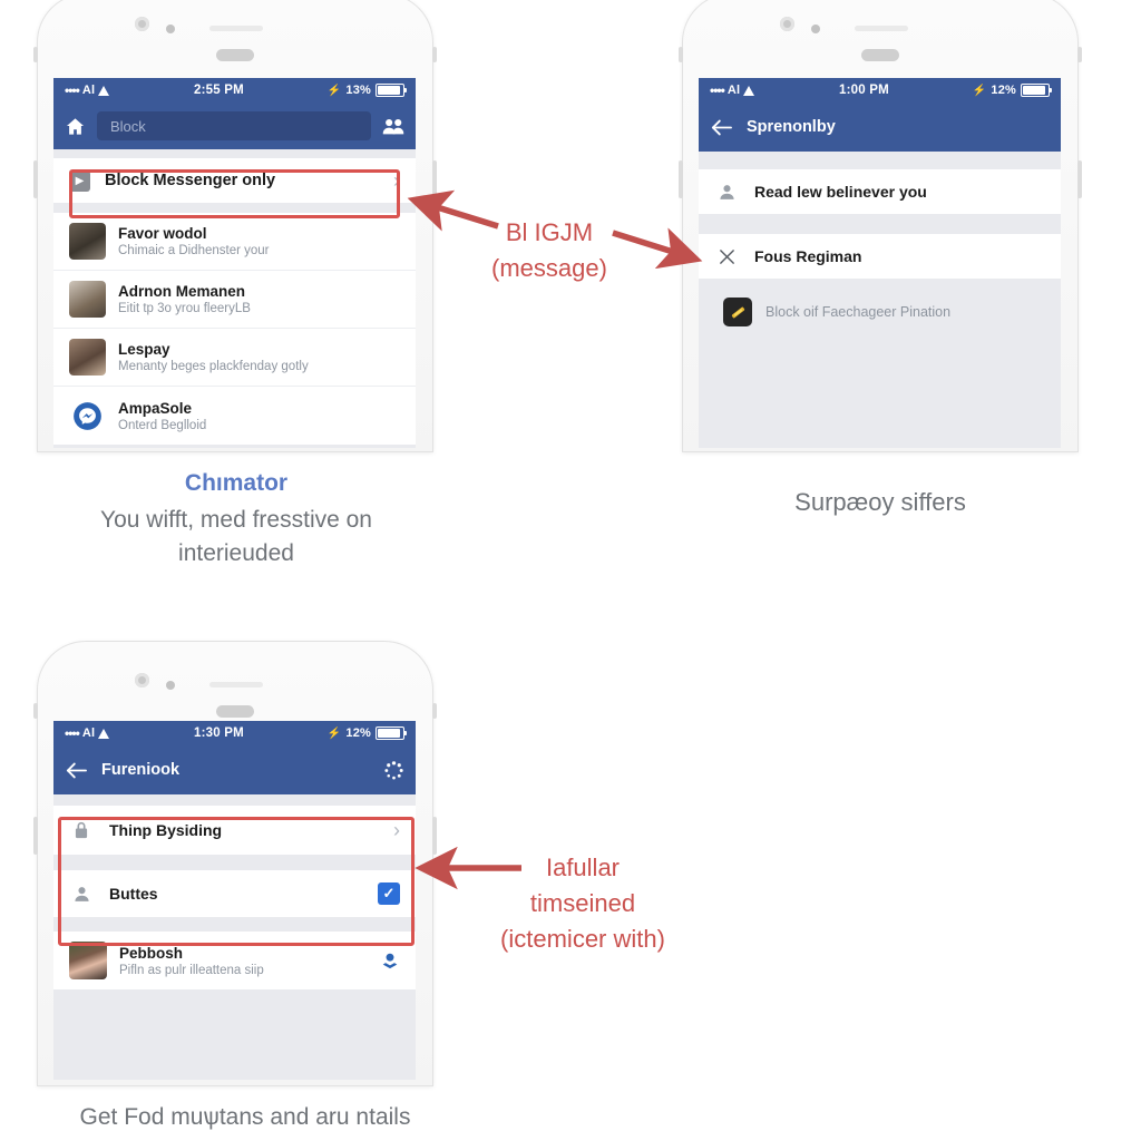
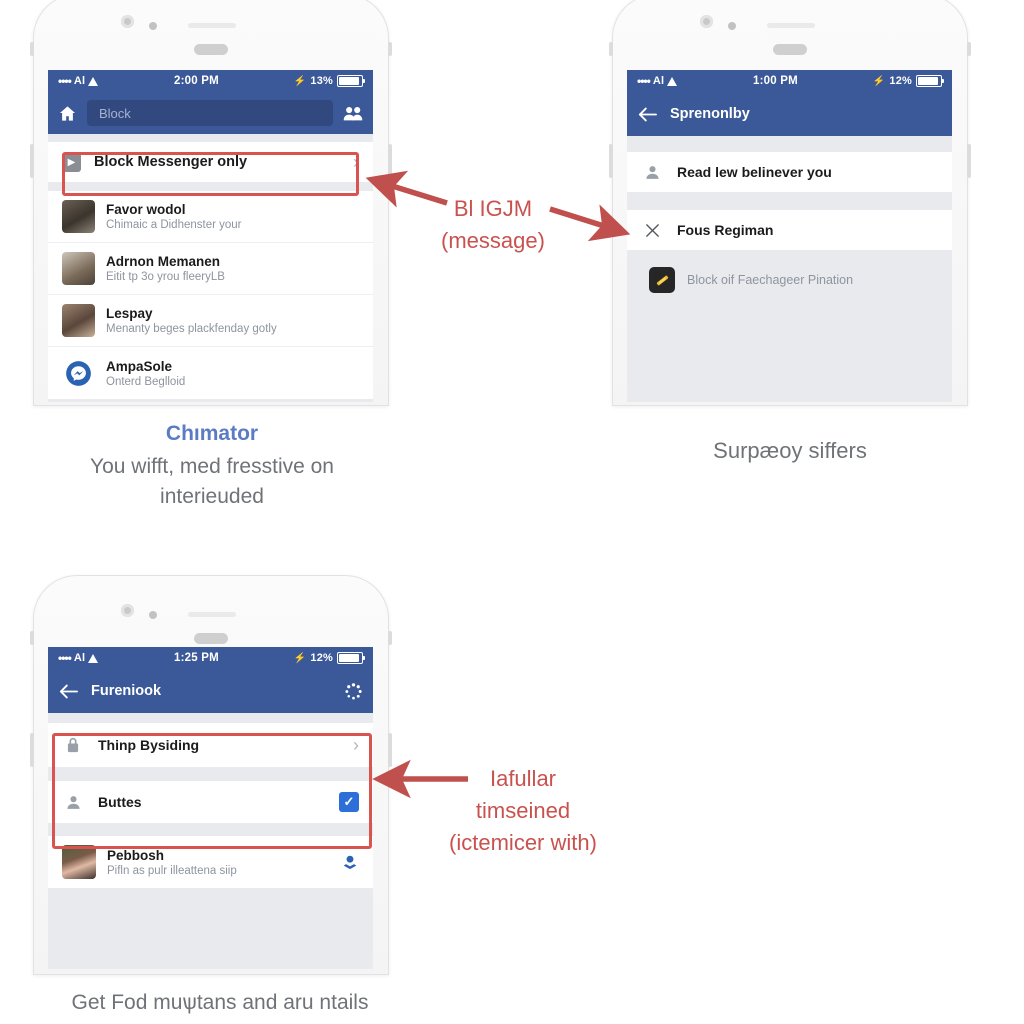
  ••••
  Al
- 2:55 PM
+ 2:00 PM
  ⚡
  13%
  Block
  ▶
  Block Messenger only
  ›
  Favor wodol
  Chimaic a Didhenster your
  Adrnon Memanen
  Eitit tp 3o yrou fleeryLB
  Lespay
  Menanty beges plackfenday gotly
  AmpaSole
  Onterd Beglloid
  ••••
  Al
  1:00 PM
  ⚡
  12%
  Sprenonlby
  Read lew belinever you
  Fous Regiman
  Block oif Faechageer Pination
  ••••
  Al
- 1:30 PM
+ 1:25 PM
  ⚡
  12%
  Fureniook
  Thinp Bysiding
  ›
  Buttes
  ✓
  Pebbosh
  Pifln as pulr illeattena siip
  Bl IGJM
  (message)
  Iafullar
  timseined
  (ictemicer with)
  Chımator
  You wifft, med fresstive on
  interieuded
  Surpæoy siffers
  Get Fod muѱtans and aru ntails
